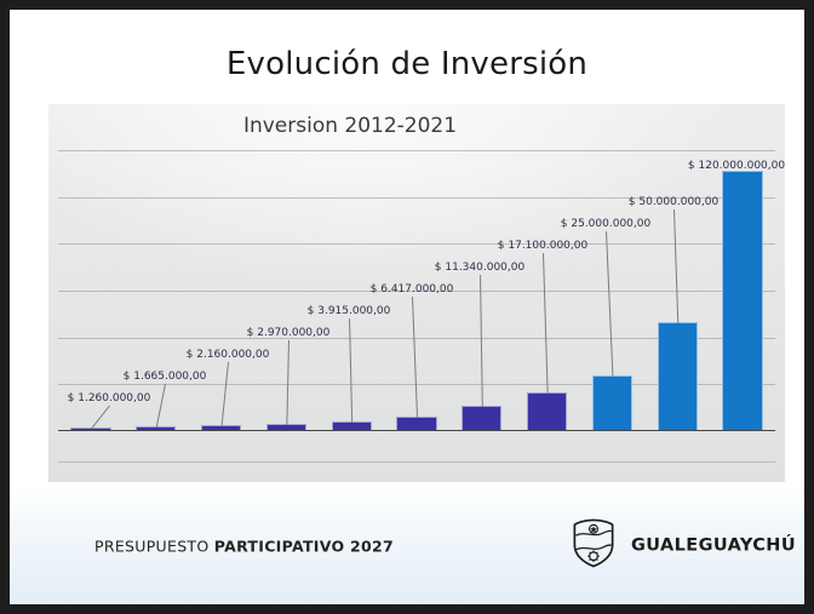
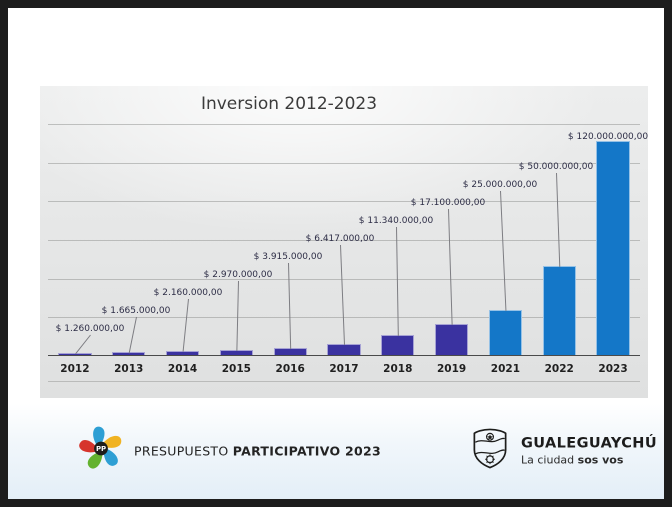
- Evolución de Inversión
- Inversion 2012-2021
+ Inversion 2012-2023
  $ 1.260.000,00
  $ 1.665.000,00
  $ 2.160.000,00
  $ 2.970.000,00
  $ 3.915.000,00
  $ 6.417.000,00
  $ 11.340.000,00
  $ 17.100.000,00
  $ 25.000.000,00
  $ 50.000.000,00
  $ 120.000.000,00
+ 2012
+ 2013
+ 2014
+ 2015
+ 2016
+ 2017
+ 2018
+ 2019
+ 2021
+ 2022
+ 2023
+ PP
- PRESUPUESTO PARTICIPATIVO 2027
+ PRESUPUESTO PARTICIPATIVO 2023
  GUALEGUAYCHÚ
+ La ciudad sos vos
